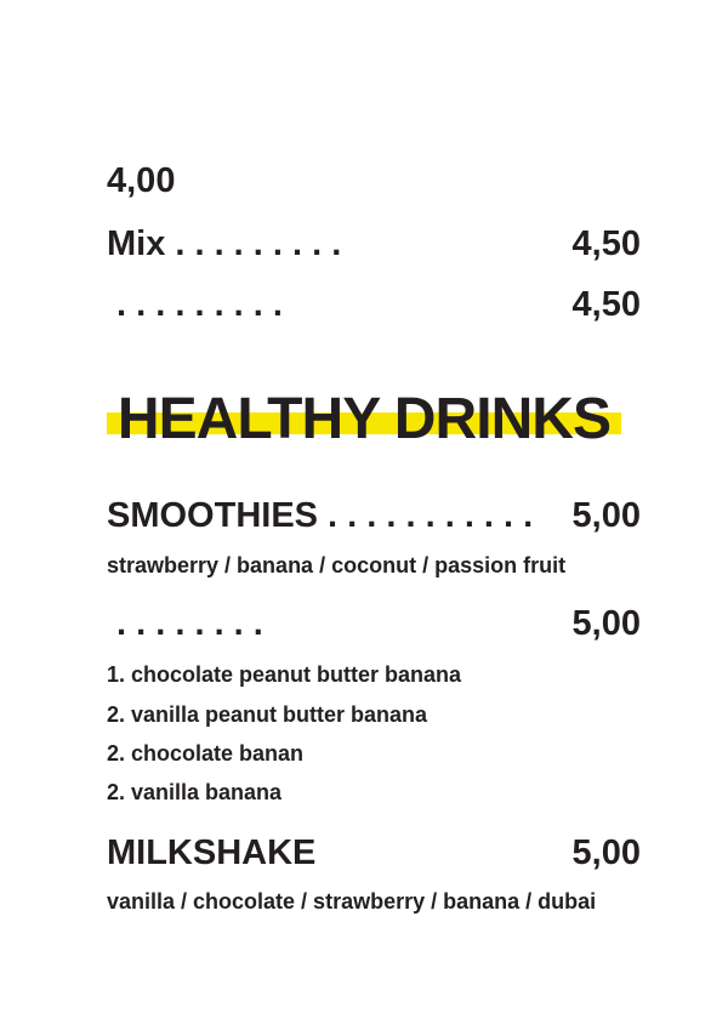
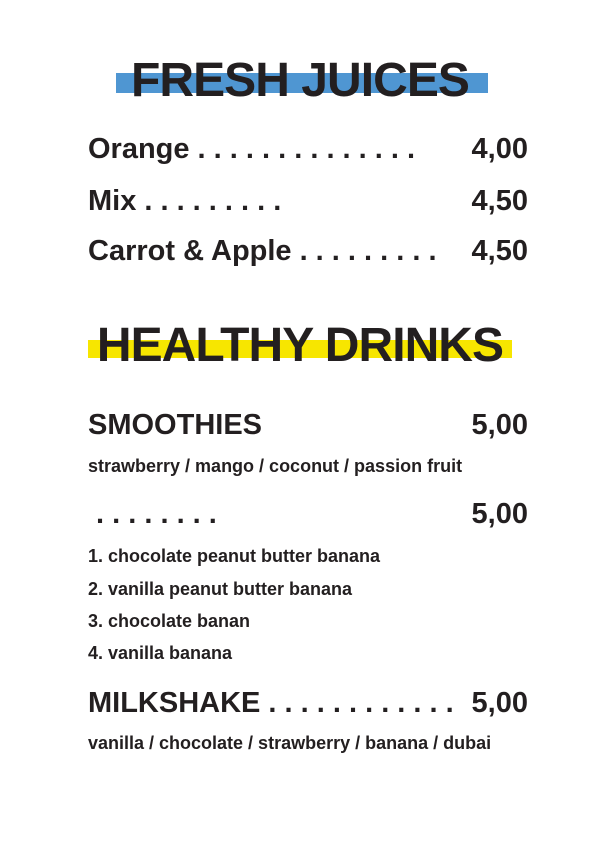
+ FRESH JUICES
+ Orange
+ . . . . . . . . . . . . . .
  4,00
  Mix
  . . . . . . . . .
  4,50
+ Carrot & Apple
  . . . . . . . . .
  4,50
  HEALTHY DRINKS
  SMOOTHIES
- . . . . . . . . . . .
  5,00
- strawberry / banana / coconut / passion fruit
+ strawberry / mango / coconut / passion fruit
  . . . . . . . .
  5,00
  1. chocolate peanut butter banana
  2. vanilla peanut butter banana
- 2. chocolate banan
+ 3. chocolate banan
- 2. vanilla banana
+ 4. vanilla banana
  MILKSHAKE
+ . . . . . . . . . . . .
  5,00
  vanilla / chocolate / strawberry / banana / dubai
